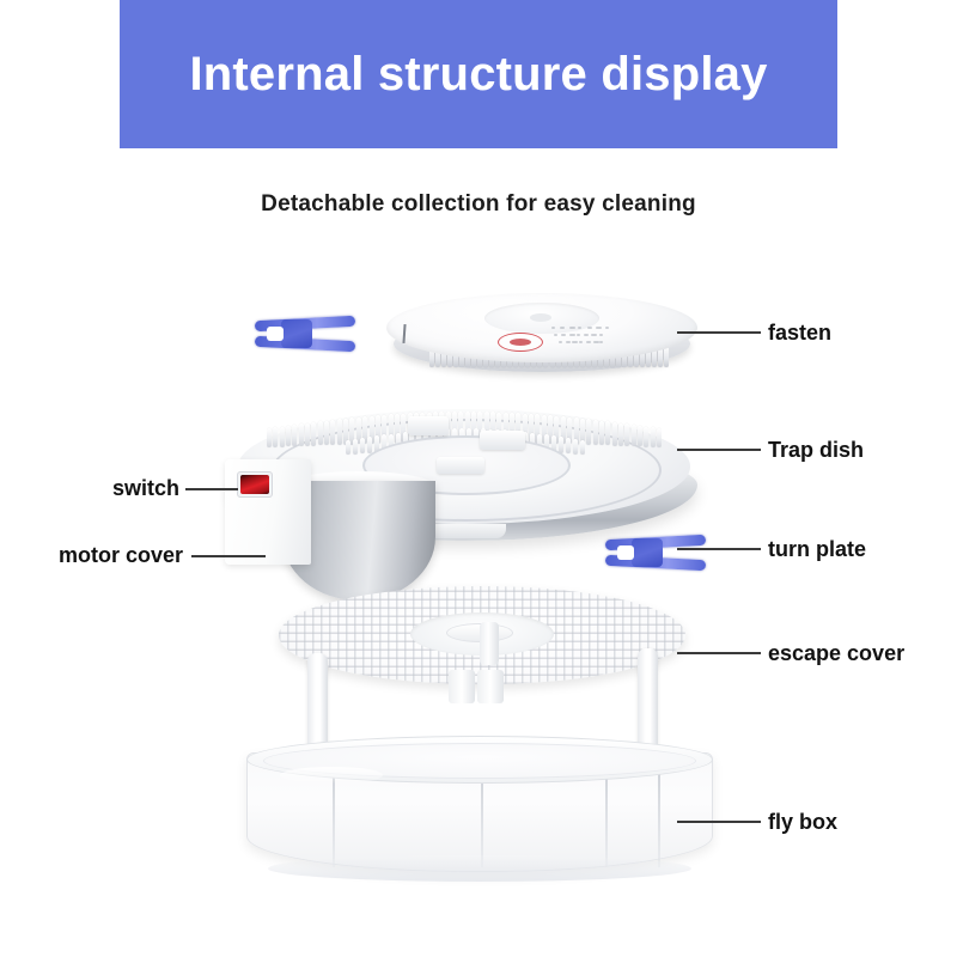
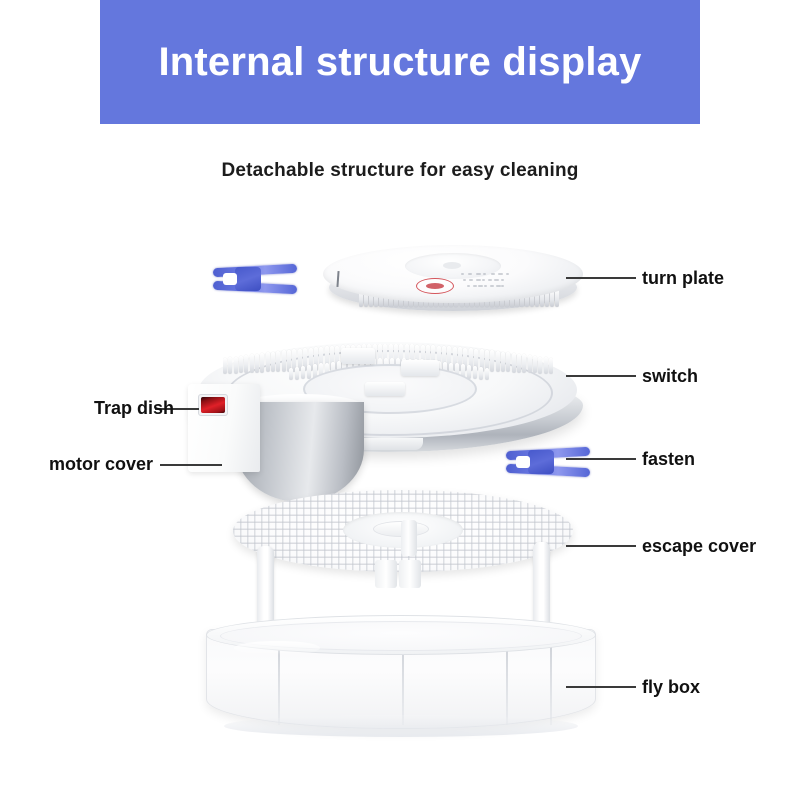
  Internal structure display
- Detachable collection for easy cleaning
+ Detachable structure for easy cleaning
- fasten
+ turn plate
- Trap dish
+ switch
- turn plate
+ fasten
  escape cover
  fly box
- switch
+ Trap dish
  motor cover
